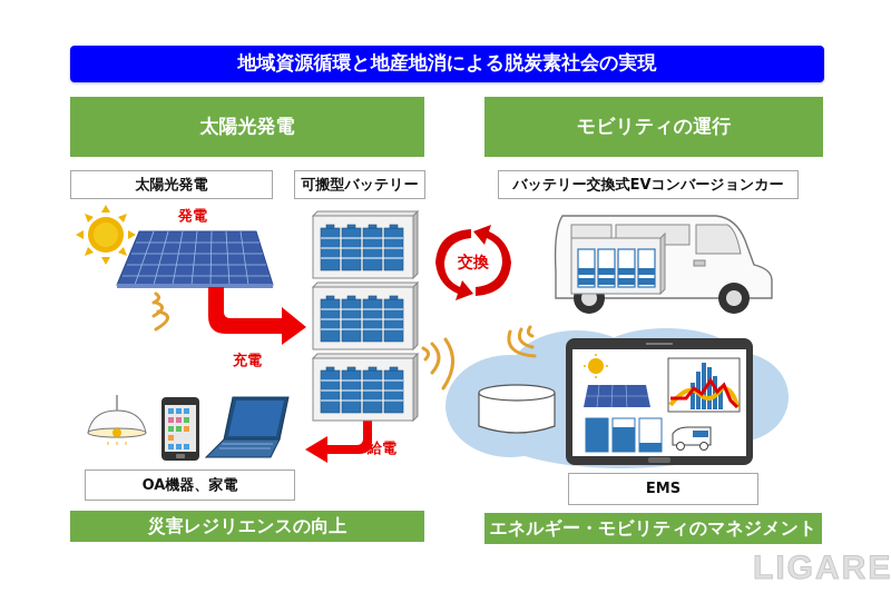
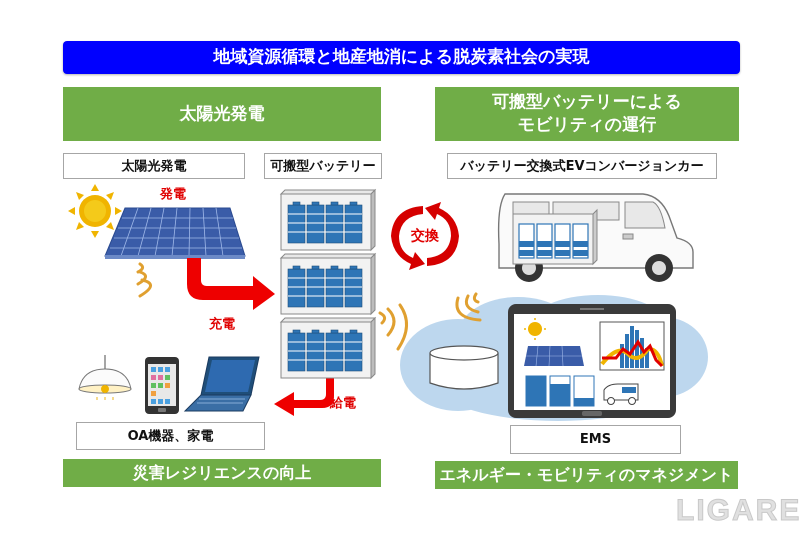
  地域資源循環と地産地消による脱炭素社会の実現
  太陽光発電
+ 可搬型バッテリーによる
  モビリティの運行
  太陽光発電
  可搬型バッテリー
  バッテリー交換式EVコンバージョンカー
  OA機器、家電
  EMS
  災害レジリエンスの向上
  エネルギー・モビリティのマネジメント
  発電
  充電
  給電
  交換
  LIGARE
